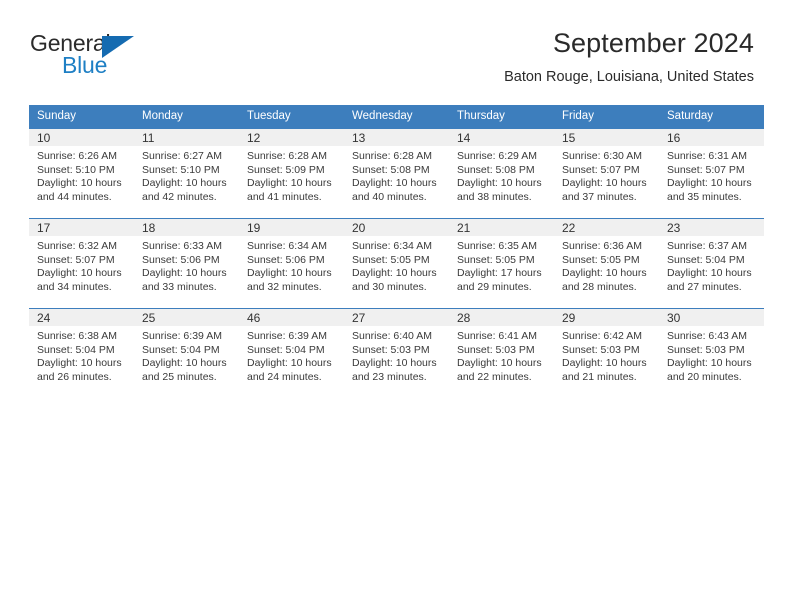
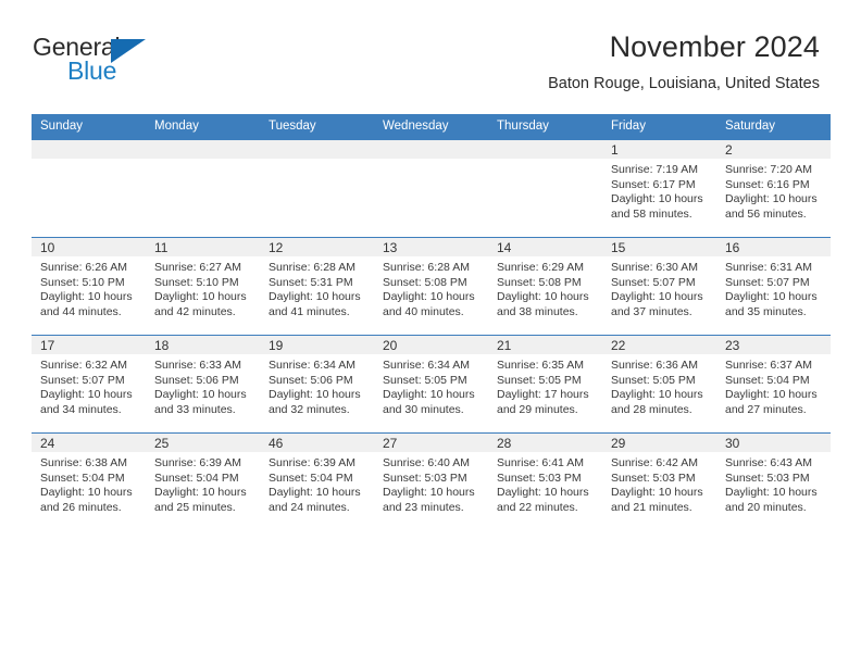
  General
  Blue
- September 2024
+ November 2024
  Baton Rouge, Louisiana, United States
  Sunday	Monday	Tuesday	Wednesday	Thursday	Friday	Saturday
+ 					1Sunrise: 7:19 AMSunset: 6:17 PMDaylight: 10 hours and 58 minutes.	2Sunrise: 7:20 AMSunset: 6:16 PMDaylight: 10 hours and 56 minutes.
- 10Sunrise: 6:26 AMSunset: 5:10 PMDaylight: 10 hours and 44 minutes.	11Sunrise: 6:27 AMSunset: 5:10 PMDaylight: 10 hours and 42 minutes.	12Sunrise: 6:28 AMSunset: 5:09 PMDaylight: 10 hours and 41 minutes.	13Sunrise: 6:28 AMSunset: 5:08 PMDaylight: 10 hours and 40 minutes.	14Sunrise: 6:29 AMSunset: 5:08 PMDaylight: 10 hours and 38 minutes.	15Sunrise: 6:30 AMSunset: 5:07 PMDaylight: 10 hours and 37 minutes.	16Sunrise: 6:31 AMSunset: 5:07 PMDaylight: 10 hours and 35 minutes.
+ 10Sunrise: 6:26 AMSunset: 5:10 PMDaylight: 10 hours and 44 minutes.	11Sunrise: 6:27 AMSunset: 5:10 PMDaylight: 10 hours and 42 minutes.	12Sunrise: 6:28 AMSunset: 5:31 PMDaylight: 10 hours and 41 minutes.	13Sunrise: 6:28 AMSunset: 5:08 PMDaylight: 10 hours and 40 minutes.	14Sunrise: 6:29 AMSunset: 5:08 PMDaylight: 10 hours and 38 minutes.	15Sunrise: 6:30 AMSunset: 5:07 PMDaylight: 10 hours and 37 minutes.	16Sunrise: 6:31 AMSunset: 5:07 PMDaylight: 10 hours and 35 minutes.
  17Sunrise: 6:32 AMSunset: 5:07 PMDaylight: 10 hours and 34 minutes.	18Sunrise: 6:33 AMSunset: 5:06 PMDaylight: 10 hours and 33 minutes.	19Sunrise: 6:34 AMSunset: 5:06 PMDaylight: 10 hours and 32 minutes.	20Sunrise: 6:34 AMSunset: 5:05 PMDaylight: 10 hours and 30 minutes.	21Sunrise: 6:35 AMSunset: 5:05 PMDaylight: 17 hours and 29 minutes.	22Sunrise: 6:36 AMSunset: 5:05 PMDaylight: 10 hours and 28 minutes.	23Sunrise: 6:37 AMSunset: 5:04 PMDaylight: 10 hours and 27 minutes.
  24Sunrise: 6:38 AMSunset: 5:04 PMDaylight: 10 hours and 26 minutes.	25Sunrise: 6:39 AMSunset: 5:04 PMDaylight: 10 hours and 25 minutes.	46Sunrise: 6:39 AMSunset: 5:04 PMDaylight: 10 hours and 24 minutes.	27Sunrise: 6:40 AMSunset: 5:03 PMDaylight: 10 hours and 23 minutes.	28Sunrise: 6:41 AMSunset: 5:03 PMDaylight: 10 hours and 22 minutes.	29Sunrise: 6:42 AMSunset: 5:03 PMDaylight: 10 hours and 21 minutes.	30Sunrise: 6:43 AMSunset: 5:03 PMDaylight: 10 hours and 20 minutes.
